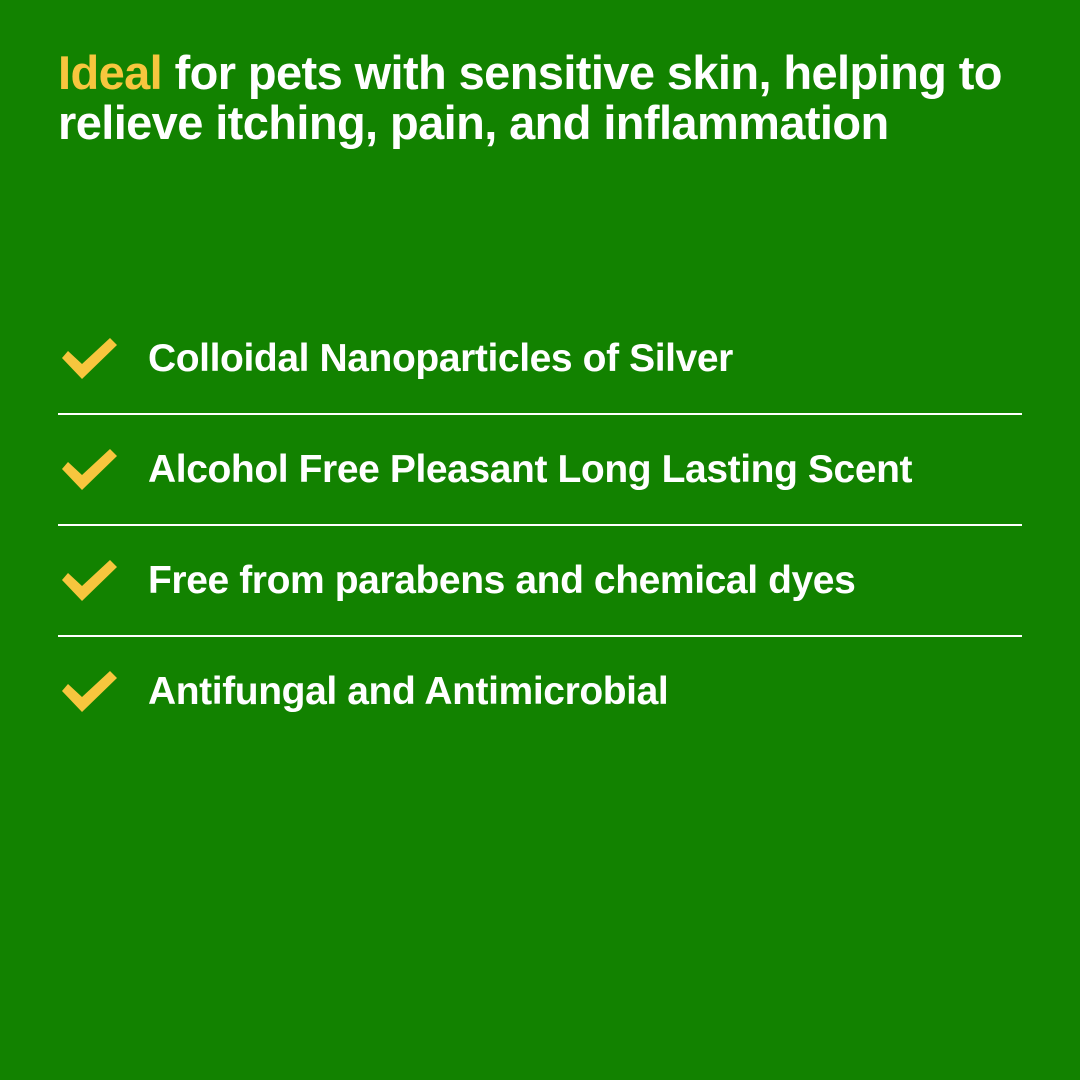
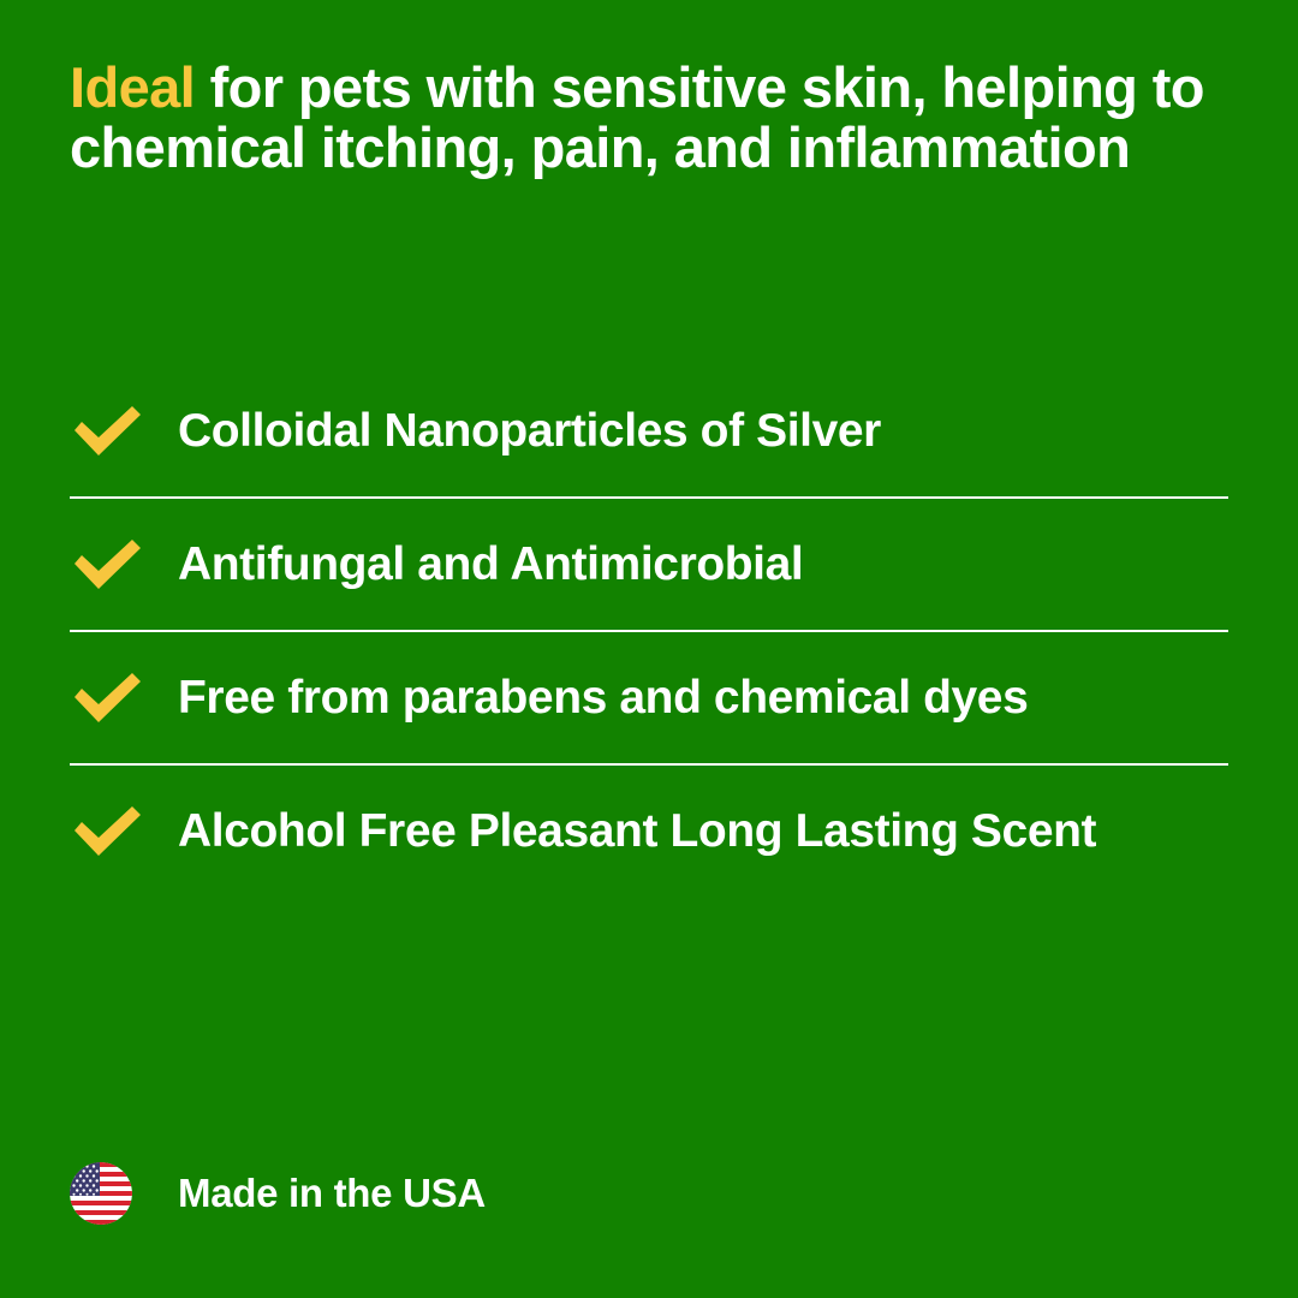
- Ideal for pets with sensitive skin, helping to relieve itching, pain, and inflammation
+ Ideal for pets with sensitive skin, helping to chemical itching, pain, and inflammation
  Colloidal Nanoparticles of Silver
- Alcohol Free Pleasant Long Lasting Scent
+ Antifungal and Antimicrobial
  Free from parabens and chemical dyes
- Antifungal and Antimicrobial
+ Alcohol Free Pleasant Long Lasting Scent
+ Made in the USA
